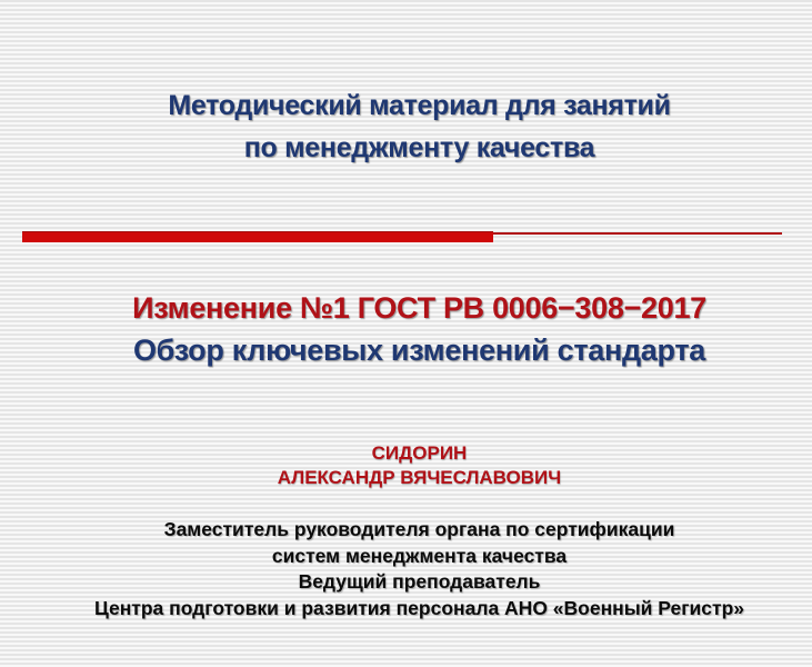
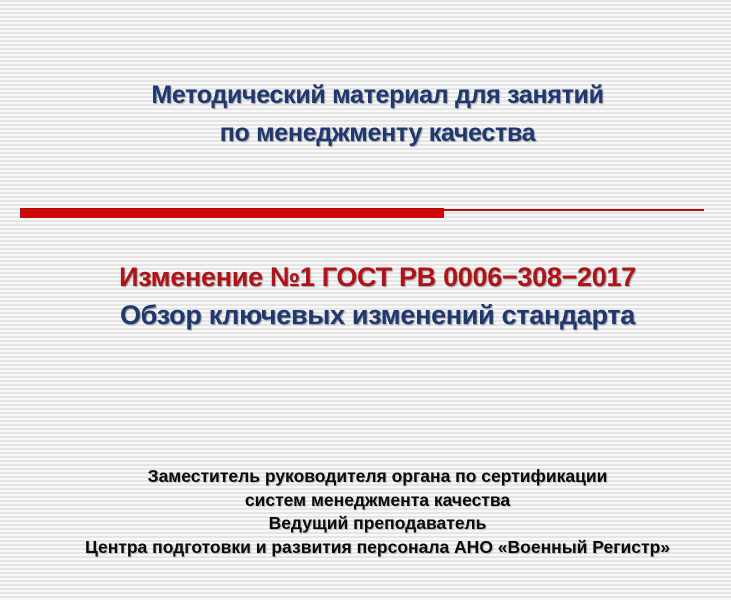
  Методический материал для занятий
  по менеджменту качества
  Изменение №1 ГОСТ РВ 0006−308−2017
  Обзор ключевых изменений стандарта
- СИДОРИН
- АЛЕКСАНДР ВЯЧЕСЛАВОВИЧ
  Заместитель руководителя органа по сертификации
  систем менеджмента качества
  Ведущий преподаватель
  Центра подготовки и развития персонала АНО «Военный Регистр»
